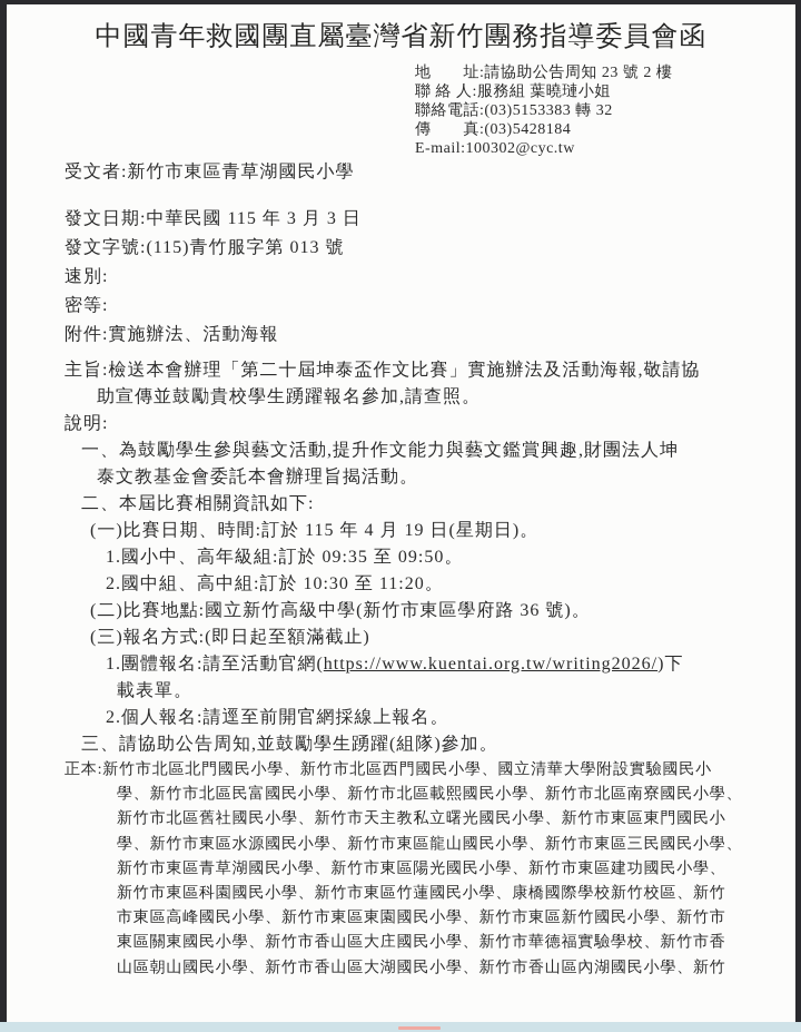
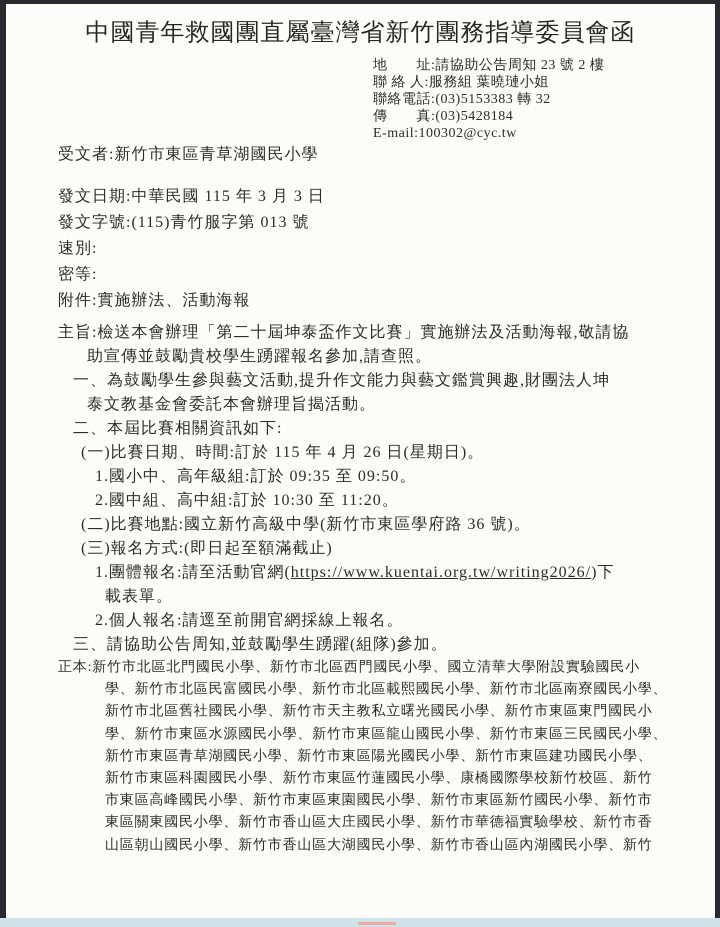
  中國青年救國團直屬臺灣省新竹團務指導委員會函
  地 址:請協助公告周知 23 號 2 樓
  聯 絡 人:服務組 葉曉璉小姐
  聯絡電話:(03)5153383 轉 32
  傳 真:(03)5428184
  E-mail:100302@cyc.tw
  受文者:新竹市東區青草湖國民小學
  發文日期:中華民國 115 年 3 月 3 日
  發文字號:(115)青竹服字第 013 號
  速別:
  密等:
  附件:實施辦法、活動海報
  主旨:檢送本會辦理「第二十屆坤泰盃作文比賽」實施辦法及活動海報,敬請協
  助宣傳並鼓勵貴校學生踴躍報名參加,請查照。
- 說明:
  一、為鼓勵學生參與藝文活動,提升作文能力與藝文鑑賞興趣,財團法人坤
  泰文教基金會委託本會辦理旨揭活動。
  二、本屆比賽相關資訊如下:
- (一)比賽日期、時間:訂於 115 年 4 月 19 日(星期日)。
+ (一)比賽日期、時間:訂於 115 年 4 月 26 日(星期日)。
  1.國小中、高年級組:訂於 09:35 至 09:50。
  2.國中組、高中組:訂於 10:30 至 11:20。
  (二)比賽地點:國立新竹高級中學(新竹市東區學府路 36 號)。
  (三)報名方式:(即日起至額滿截止)
  1.團體報名:請至活動官網(https://www.kuentai.org.tw/writing2026/)下
  載表單。
  2.個人報名:請逕至前開官網採線上報名。
  三、請協助公告周知,並鼓勵學生踴躍(組隊)參加。
  正本:新竹市北區北門國民小學、新竹市北區西門國民小學、國立清華大學附設實驗國民小
  學、新竹市北區民富國民小學、新竹市北區載熙國民小學、新竹市北區南寮國民小學、
  新竹市北區舊社國民小學、新竹市天主教私立曙光國民小學、新竹市東區東門國民小
  學、新竹市東區水源國民小學、新竹市東區龍山國民小學、新竹市東區三民國民小學、
  新竹市東區青草湖國民小學、新竹市東區陽光國民小學、新竹市東區建功國民小學、
  新竹市東區科園國民小學、新竹市東區竹蓮國民小學、康橋國際學校新竹校區、新竹
  市東區高峰國民小學、新竹市東區東園國民小學、新竹市東區新竹國民小學、新竹市
  東區關東國民小學、新竹市香山區大庄國民小學、新竹市華德福實驗學校、新竹市香
  山區朝山國民小學、新竹市香山區大湖國民小學、新竹市香山區內湖國民小學、新竹
